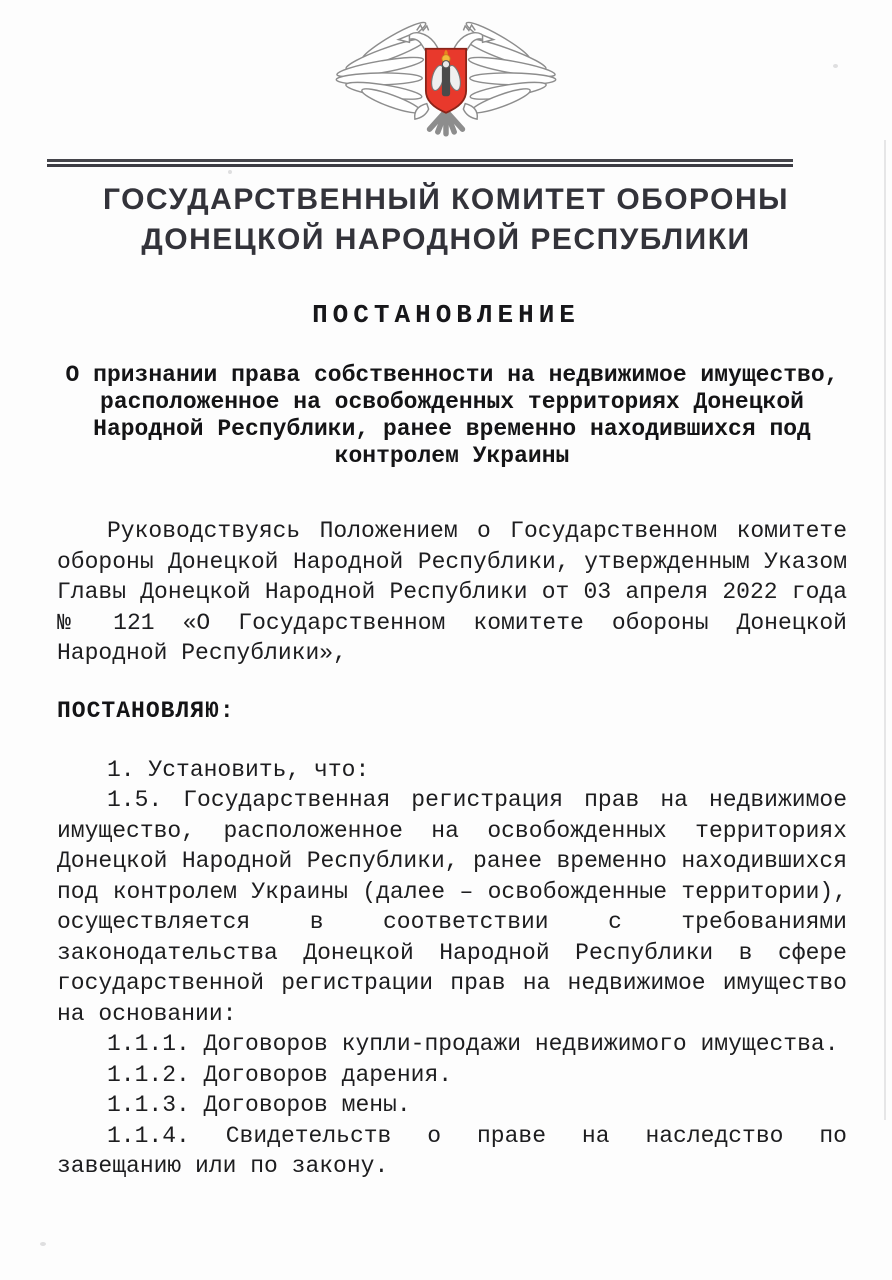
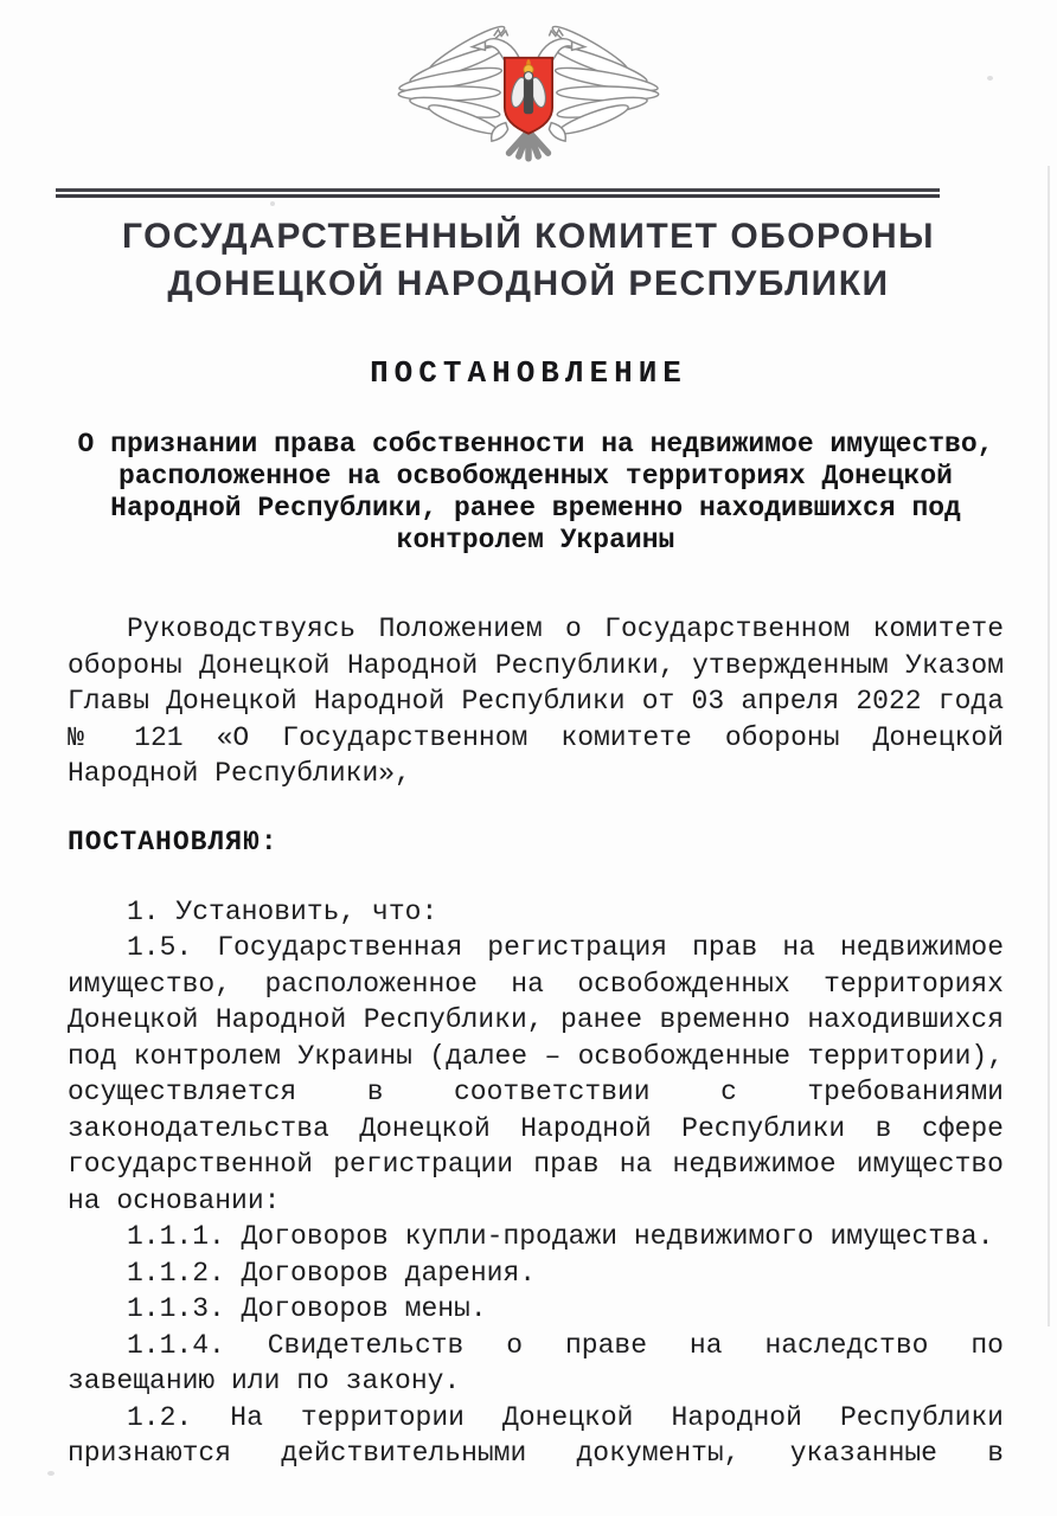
  ГОСУДАРСТВЕННЫЙ КОМИТЕТ ОБОРОНЫ
  ДОНЕЦКОЙ НАРОДНОЙ РЕСПУБЛИКИ
  ПОСТАНОВЛЕНИЕ
  О признании права собственности на недвижимое имущество, расположенное на освобожденных территориях Донецкой Народной Республики, ранее временно находившихся под контролем Украины
  Руководствуясь Положением о Государственном комитете обороны Донецкой Народной Республики, утвержденным Указом Главы Донецкой Народной Республики от 03 апреля 2022 года № 121 «О Государственном комитете обороны Донецкой Народной Республики»,
  ПОСТАНОВЛЯЮ:
  1. Установить, что:
  1.5. Государственная регистрация прав на недвижимое имущество, расположенное на освобожденных территориях Донецкой Народной Республики, ранее временно находившихся под контролем Украины (далее – освобожденные территории), осуществляется в соответствии с требованиями законодательства Донецкой Народной Республики в сфере государственной регистрации прав на недвижимое имущество на основании:
  1.1.1. Договоров купли-продажи недвижимого имущества.
  1.1.2. Договоров дарения.
  1.1.3. Договоров мены.
  1.1.4. Свидетельств о праве на наследство по завещанию или по закону.
+ 1.2. На территории Донецкой Народной Республики признаются действительными документы, указанные в
